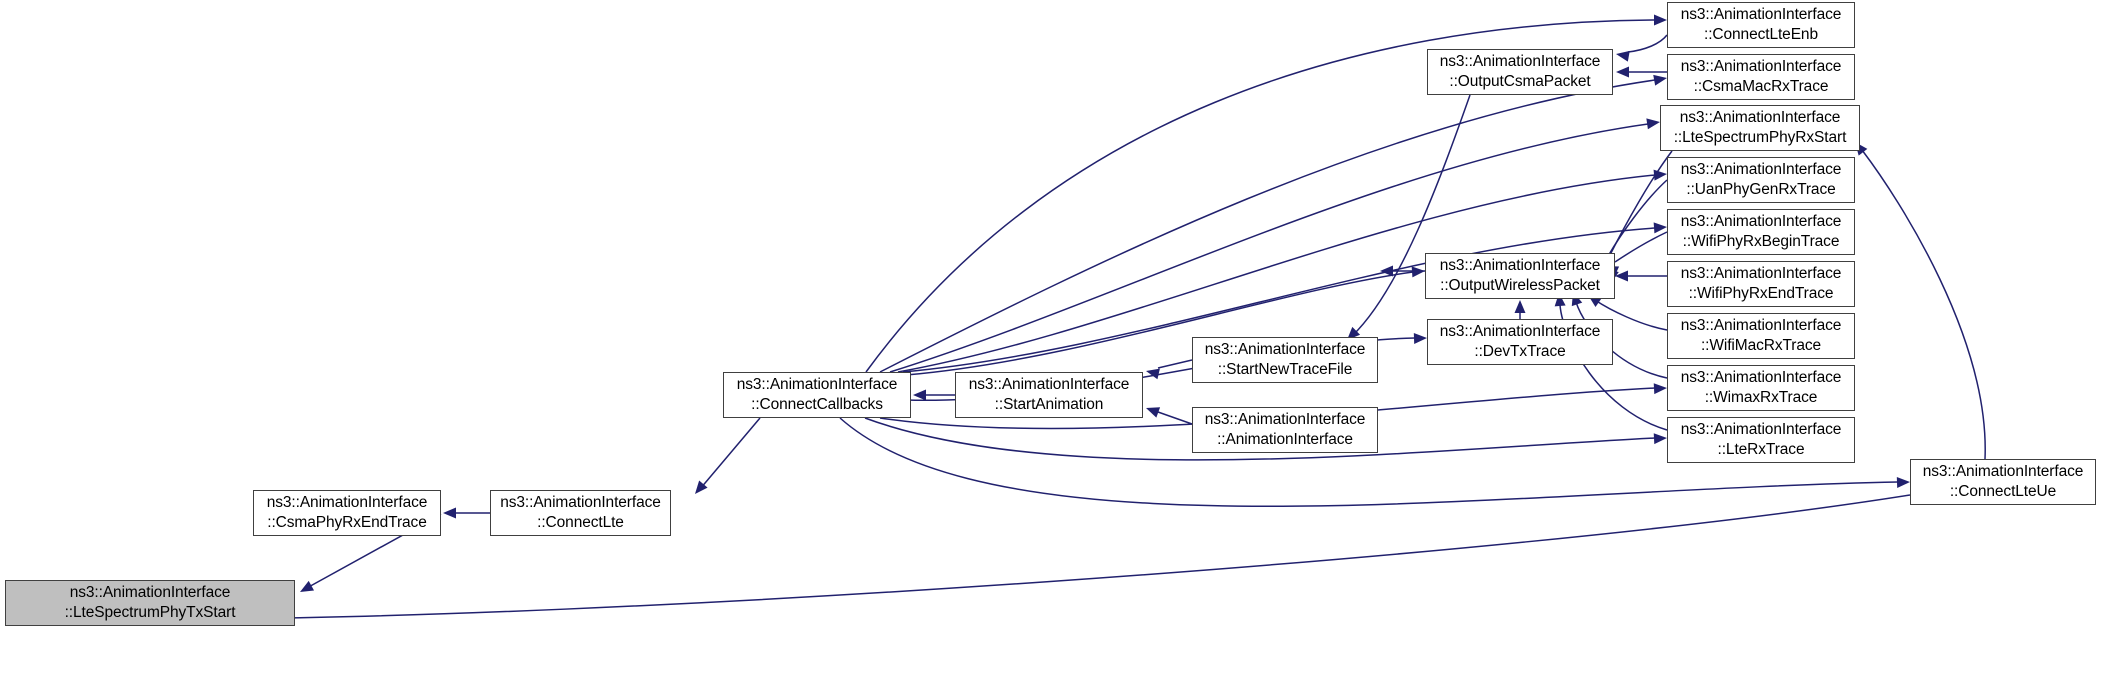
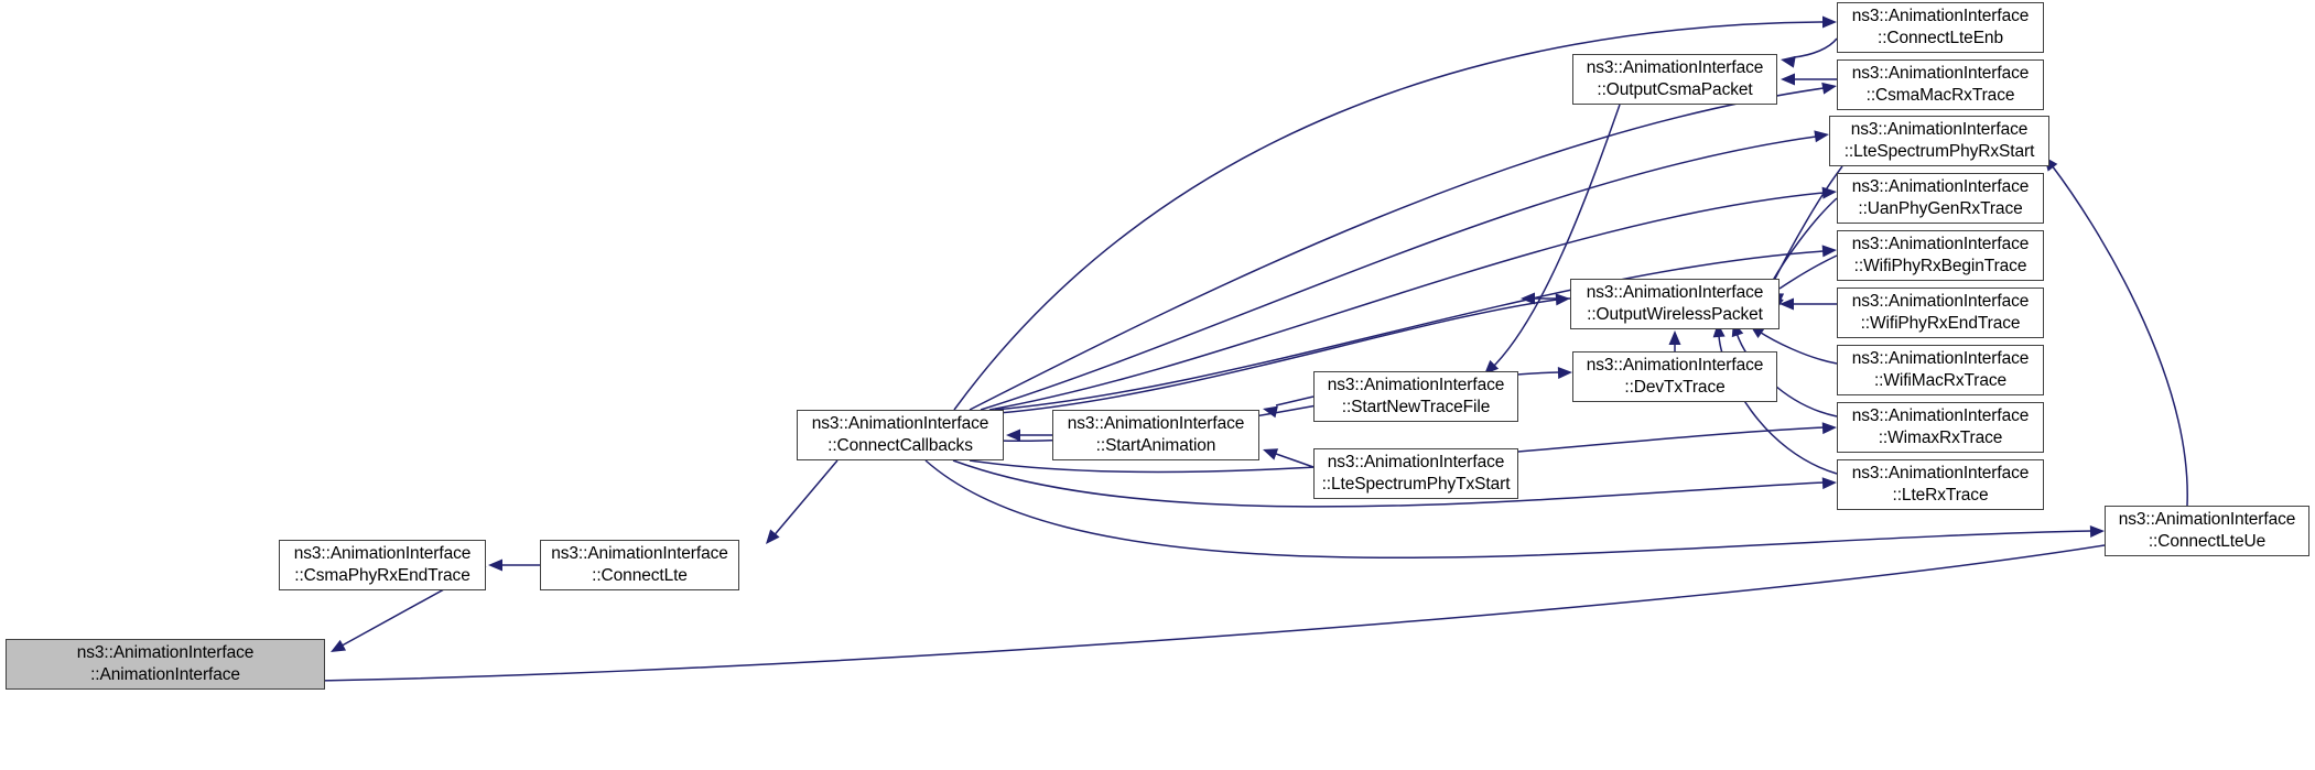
  ns3::AnimationInterface
- ::LteSpectrumPhyTxStart
+ ::AnimationInterface
  ns3::AnimationInterface
  ::CsmaPhyRxEndTrace
  ns3::AnimationInterface
  ::ConnectLte
  ns3::AnimationInterface
  ::ConnectCallbacks
  ns3::AnimationInterface
  ::StartAnimation
  ns3::AnimationInterface
  ::StartNewTraceFile
  ns3::AnimationInterface
- ::AnimationInterface
+ ::LteSpectrumPhyTxStart
  ns3::AnimationInterface
  ::OutputCsmaPacket
  ns3::AnimationInterface
  ::OutputWirelessPacket
  ns3::AnimationInterface
  ::DevTxTrace
  ns3::AnimationInterface
  ::ConnectLteEnb
  ns3::AnimationInterface
  ::CsmaMacRxTrace
  ns3::AnimationInterface
  ::LteSpectrumPhyRxStart
  ns3::AnimationInterface
  ::UanPhyGenRxTrace
  ns3::AnimationInterface
  ::WifiPhyRxBeginTrace
  ns3::AnimationInterface
  ::WifiPhyRxEndTrace
  ns3::AnimationInterface
  ::WifiMacRxTrace
  ns3::AnimationInterface
  ::WimaxRxTrace
  ns3::AnimationInterface
  ::LteRxTrace
  ns3::AnimationInterface
  ::ConnectLteUe
